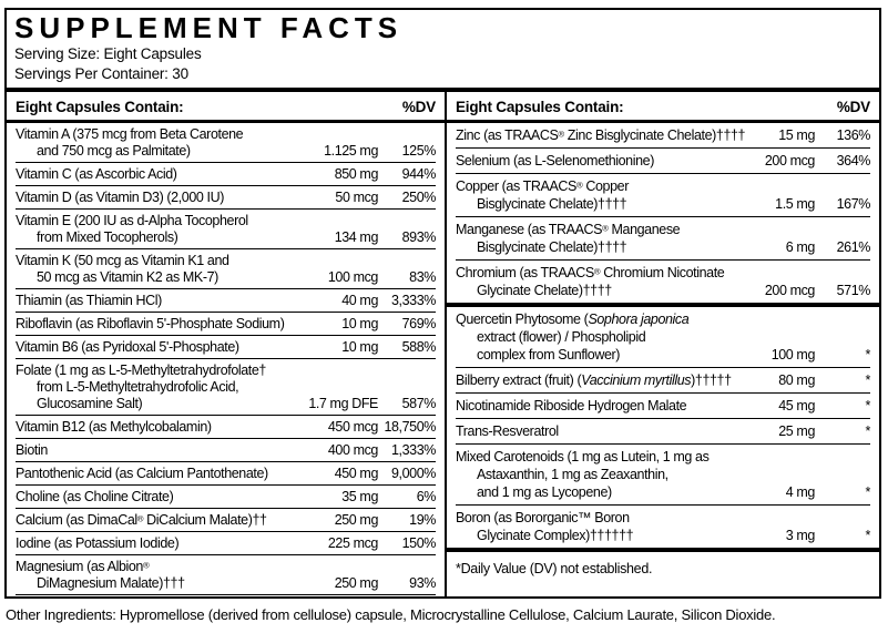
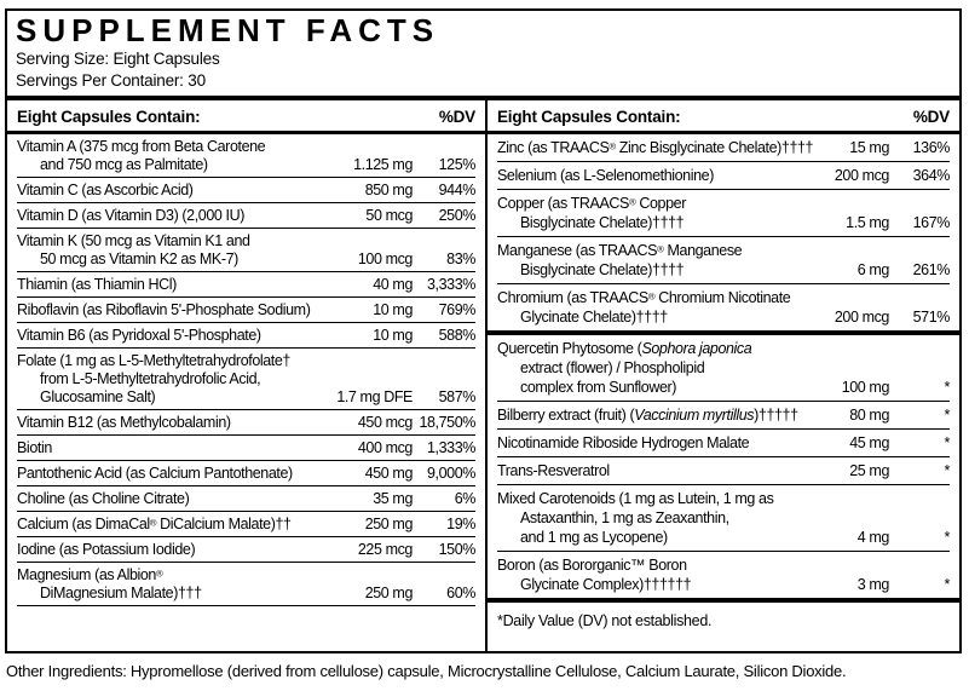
  SUPPLEMENT FACTS
  Serving Size: Eight Capsules
  Servings Per Container: 30
  Eight Capsules Contain:
  %DV
  Vitamin A (375 mcg from Beta Carotene
  and 750 mcg as Palmitate)
  1.125 mg
  125%
  Vitamin C (as Ascorbic Acid)
  850 mg
  944%
  Vitamin D (as Vitamin D3) (2,000 IU)
  50 mcg
  250%
- Vitamin E (200 IU as d-Alpha Tocopherol
- from Mixed Tocopherols)
- 134 mg
- 893%
  Vitamin K (50 mcg as Vitamin K1 and
  50 mcg as Vitamin K2 as MK-7)
  100 mcg
  83%
  Thiamin (as Thiamin HCl)
  40 mg
  3,333%
  Riboflavin (as Riboflavin 5'-Phosphate Sodium)
  10 mg
  769%
  Vitamin B6 (as Pyridoxal 5'-Phosphate)
  10 mg
  588%
  Folate (1 mg as L-5-Methyltetrahydrofolate†
  from L-5-Methyltetrahydrofolic Acid,
  Glucosamine Salt)
  1.7 mg DFE
  587%
  Vitamin B12 (as Methylcobalamin)
  450 mcg
  18,750%
  Biotin
  400 mcg
  1,333%
  Pantothenic Acid (as Calcium Pantothenate)
  450 mg
  9,000%
  Choline (as Choline Citrate)
  35 mg
  6%
  Calcium (as DimaCal® DiCalcium Malate)††
  250 mg
  19%
  Iodine (as Potassium Iodide)
  225 mcg
  150%
  Magnesium (as Albion®
  DiMagnesium Malate)†††
  250 mg
- 93%
+ 60%
  Eight Capsules Contain:
  %DV
  Zinc (as TRAACS® Zinc Bisglycinate Chelate)††††
  15 mg
  136%
  Selenium (as L-Selenomethionine)
  200 mcg
  364%
  Copper (as TRAACS® Copper
  Bisglycinate Chelate)††††
  1.5 mg
  167%
  Manganese (as TRAACS® Manganese
  Bisglycinate Chelate)††††
  6 mg
  261%
  Chromium (as TRAACS® Chromium Nicotinate
  Glycinate Chelate)††††
  200 mcg
  571%
  Quercetin Phytosome (Sophora japonica
  extract (flower) / Phospholipid
  complex from Sunflower)
  100 mg
  *
  Bilberry extract (fruit) (Vaccinium myrtillus)†††††
  80 mg
  *
  Nicotinamide Riboside Hydrogen Malate
  45 mg
  *
  Trans-Resveratrol
  25 mg
  *
  Mixed Carotenoids (1 mg as Lutein, 1 mg as
  Astaxanthin, 1 mg as Zeaxanthin,
  and 1 mg as Lycopene)
  4 mg
  *
  Boron (as Bororganic™ Boron
  Glycinate Complex)††††††
  3 mg
  *
  *Daily Value (DV) not established.
  Other Ingredients: Hypromellose (derived from cellulose) capsule, Microcrystalline Cellulose, Calcium Laurate, Silicon Dioxide.
